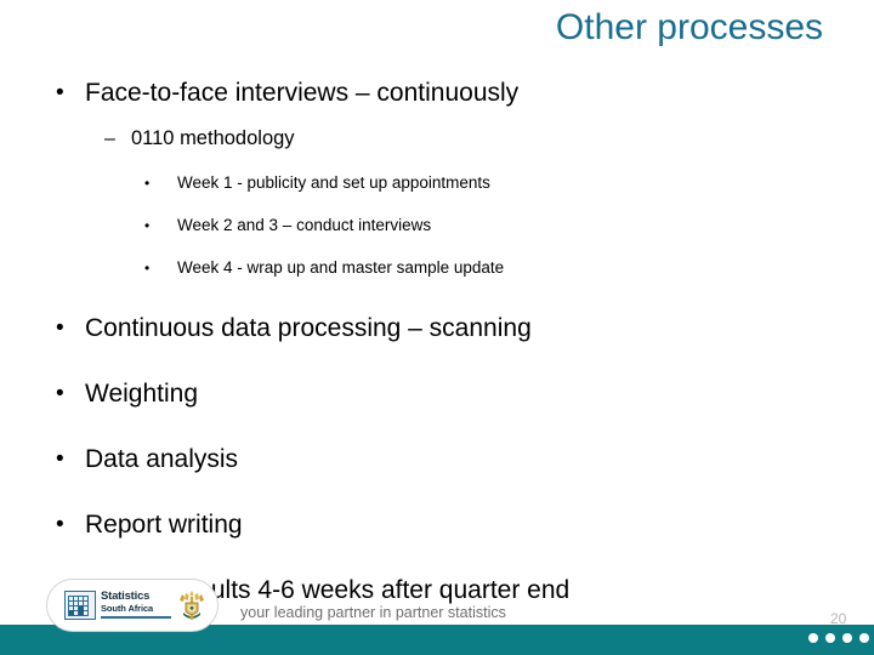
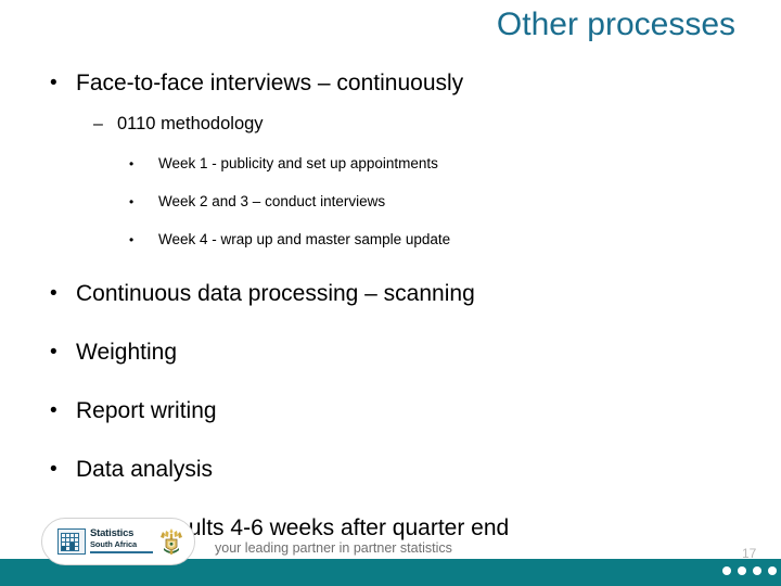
  Other processes
  •
  Face-to-face interviews – continuously
  –
  0110 methodology
  •
  Week 1 - publicity and set up appointments
  •
  Week 2 and 3 – conduct interviews
  •
  Week 4 - wrap up and master sample update
  •
  Continuous data processing – scanning
  •
  Weighting
  •
- Data analysis
+ Report writing
  •
- Report writing
+ Data analysis
  ults 4-6 weeks after quarter end
  Statistics
  South Africa
  your leading partner in partner statistics
- 20
+ 17
